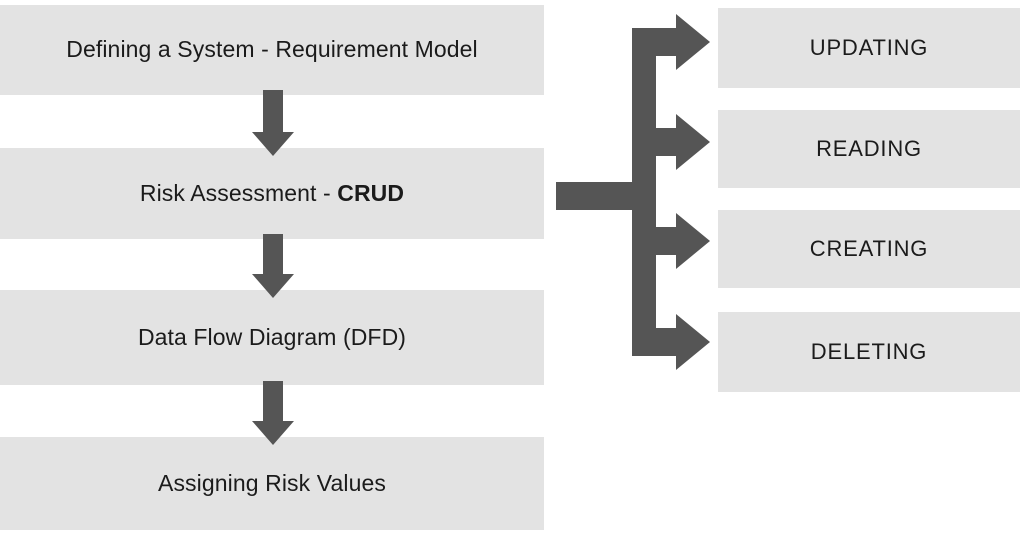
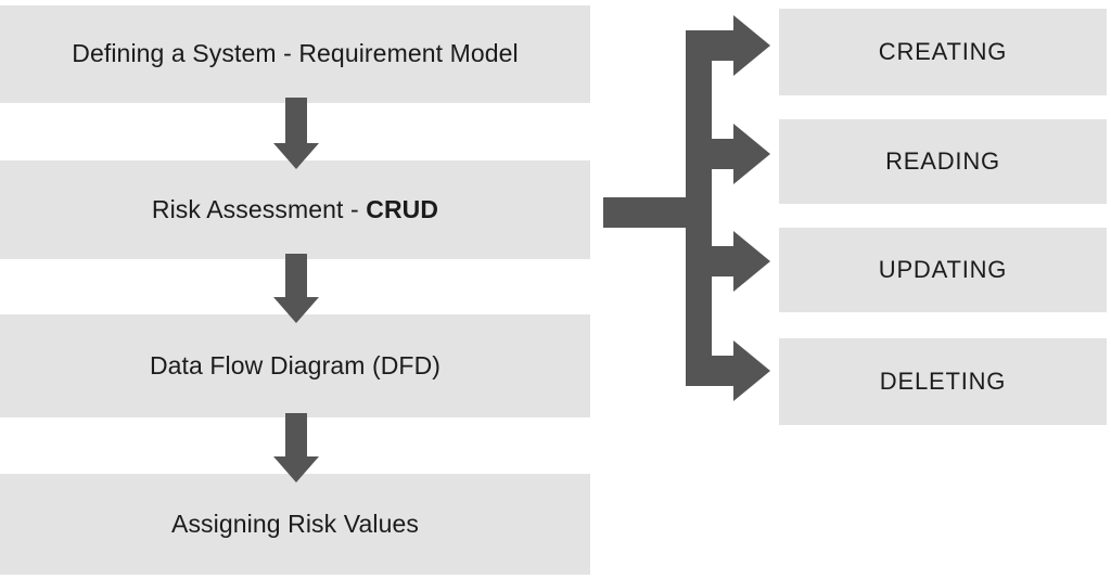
  Defining a System - Requirement Model
  Risk Assessment - CRUD
  Data Flow Diagram (DFD)
  Assigning Risk Values
- UPDATING
+ CREATING
  READING
- CREATING
+ UPDATING
  DELETING
